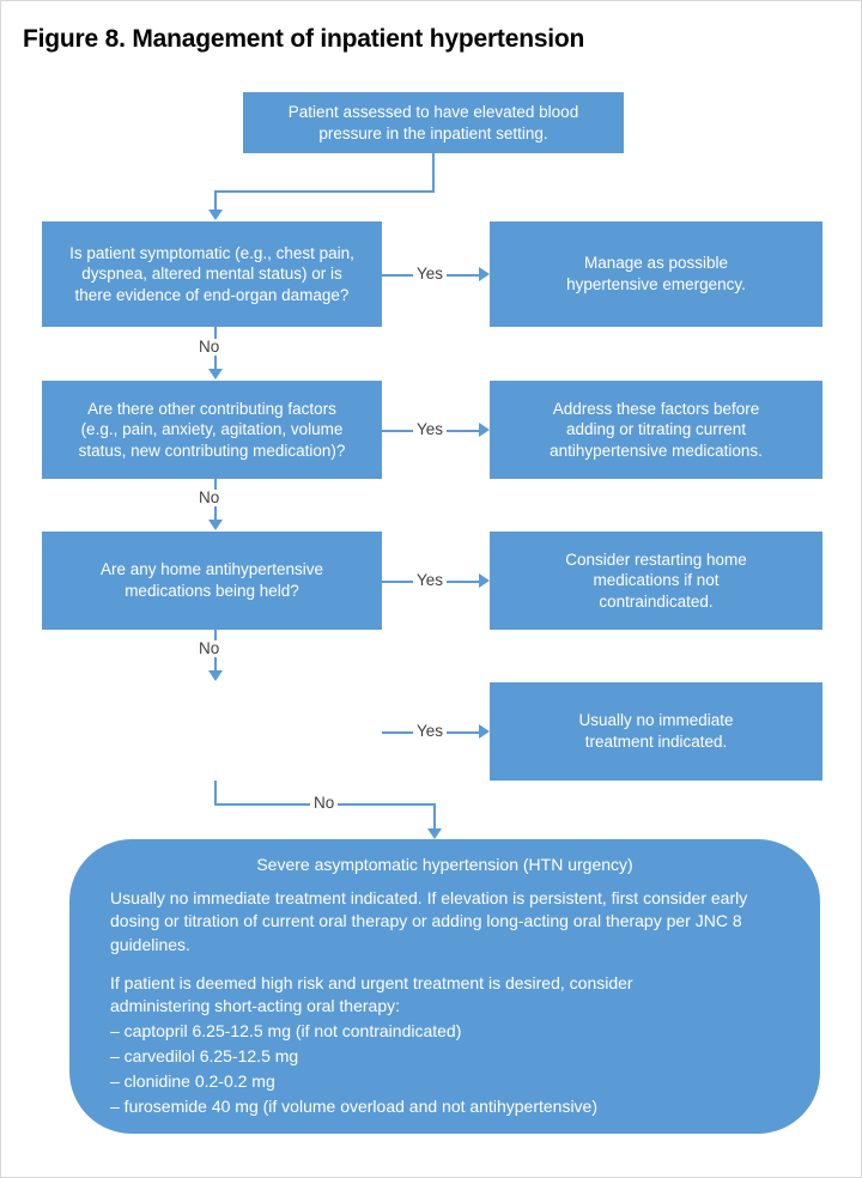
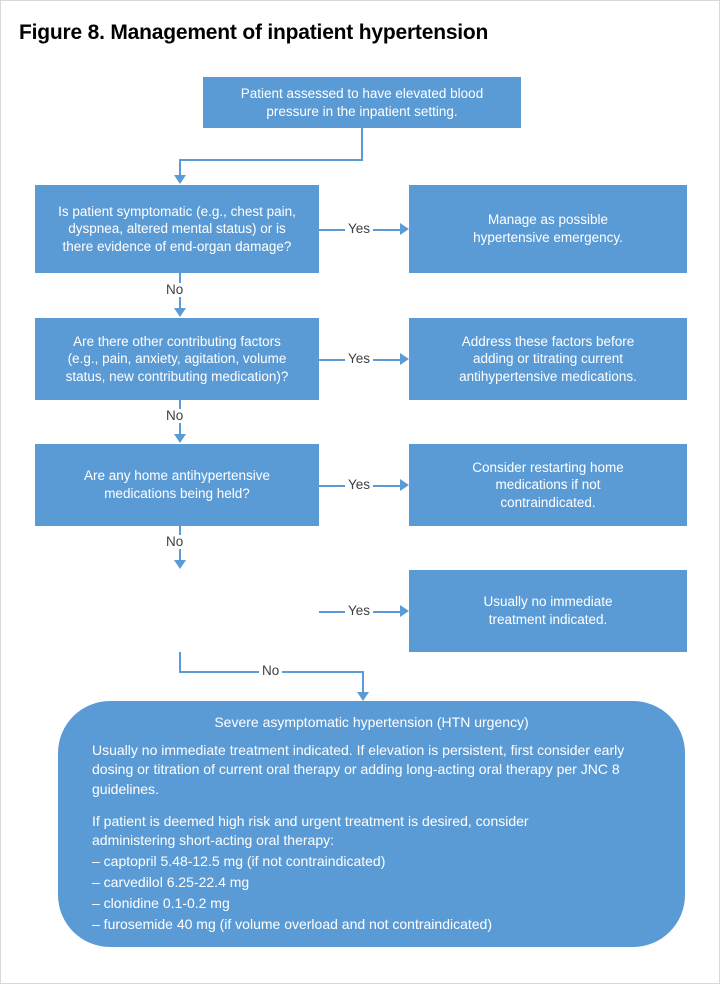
  Figure 8. Management of inpatient hypertension
  Patient assessed to have elevated blood
  pressure in the inpatient setting.
  Is patient symptomatic (e.g., chest pain,
  dyspnea, altered mental status) or is
  there evidence of end-organ damage?
  Yes
  Manage as possible
  hypertensive emergency.
  No
  Are there other contributing factors
  (e.g., pain, anxiety, agitation, volume
  status, new contributing medication)?
  Yes
  Address these factors before
  adding or titrating current
  antihypertensive medications.
  No
  Are any home antihypertensive
  medications being held?
  Yes
  Consider restarting home
  medications if not
  contraindicated.
  No
  Yes
  Usually no immediate
  treatment indicated.
  No
  Severe asymptomatic hypertension (HTN urgency)
  Usually no immediate treatment indicated. If elevation is persistent, first consider early dosing or titration of current oral therapy or adding long-acting oral therapy per JNC 8 guidelines.
  If patient is deemed high risk and urgent treatment is desired, consider
  administering short-acting oral therapy:
- – captopril 6.25-12.5 mg (if not contraindicated)
+ – captopril 5.48-12.5 mg (if not contraindicated)
- – carvedilol 6.25-12.5 mg
+ – carvedilol 6.25-22.4 mg
- – clonidine 0.2-0.2 mg
+ – clonidine 0.1-0.2 mg
- – furosemide 40 mg (if volume overload and not antihypertensive)
+ – furosemide 40 mg (if volume overload and not contraindicated)
